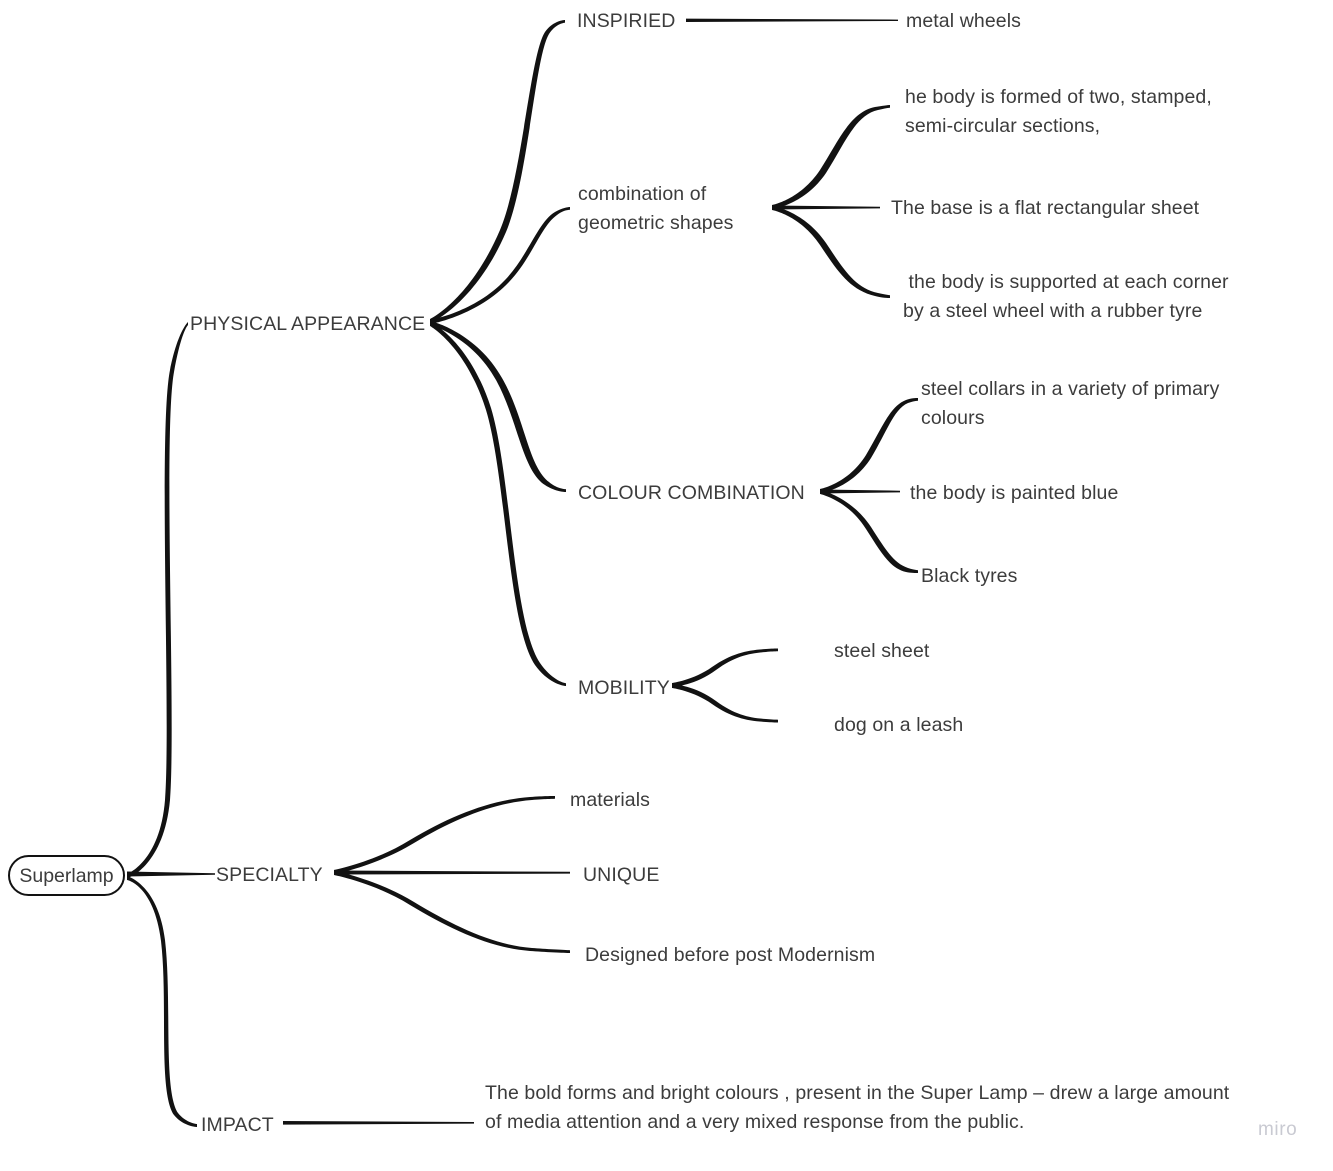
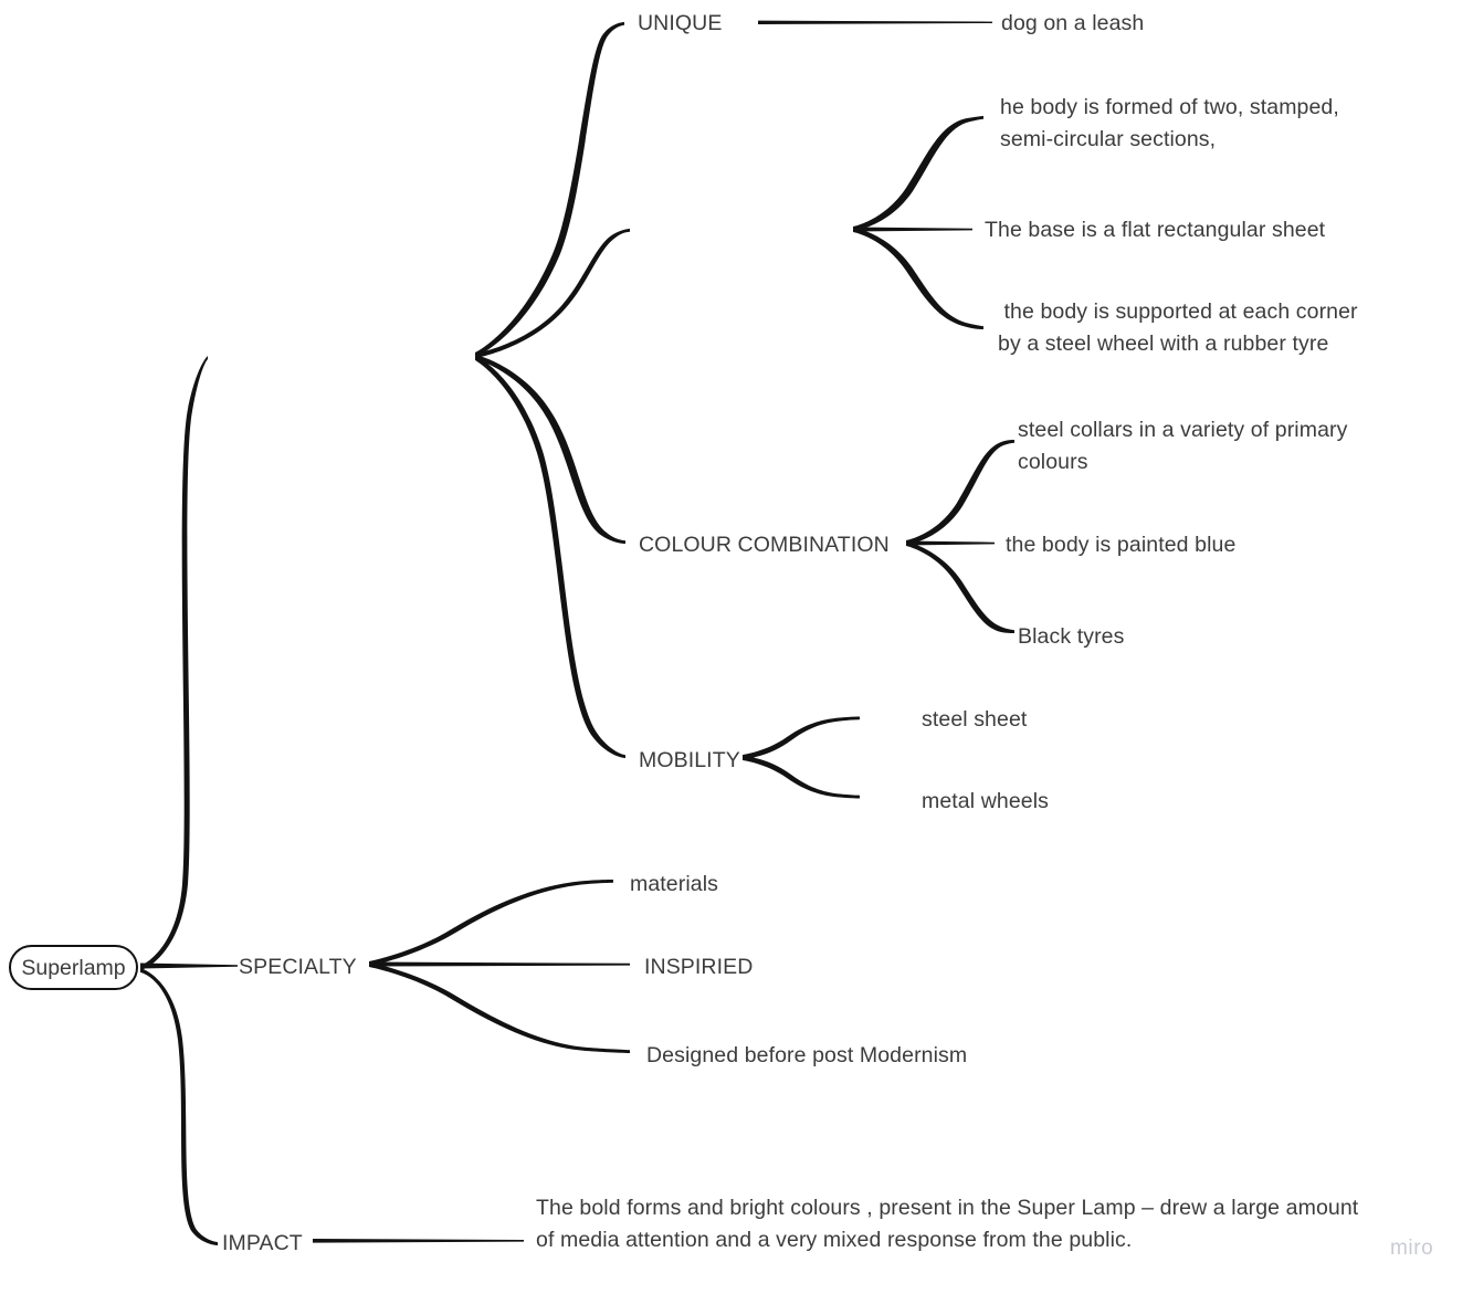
  Superlamp
- PHYSICAL APPEARANCE
  SPECIALTY
  IMPACT
- INSPIRIED
+ UNIQUE
- combination of
- geometric shapes
  COLOUR COMBINATION
  MOBILITY
- metal wheels
+ dog on a leash
  he body is formed of two, stamped,
  semi-circular sections,
  The base is a flat rectangular sheet
  the body is supported at each corner
  by a steel wheel with a rubber tyre
  steel collars in a variety of primary
  colours
  the body is painted blue
  Black tyres
  steel sheet
- dog on a leash
+ metal wheels
  materials
- UNIQUE
+ INSPIRIED
  Designed before post Modernism
  The bold forms and bright colours , present in the Super Lamp – drew a large amount
  of media attention and a very mixed response from the public.
  miro
